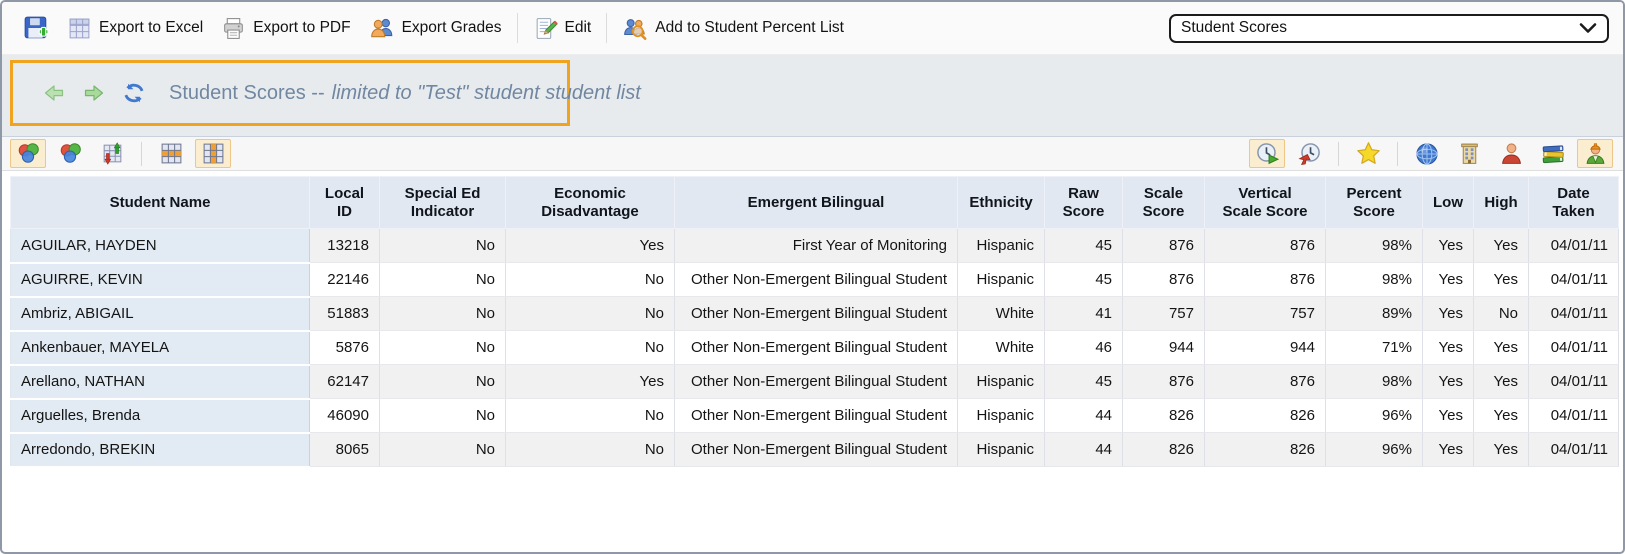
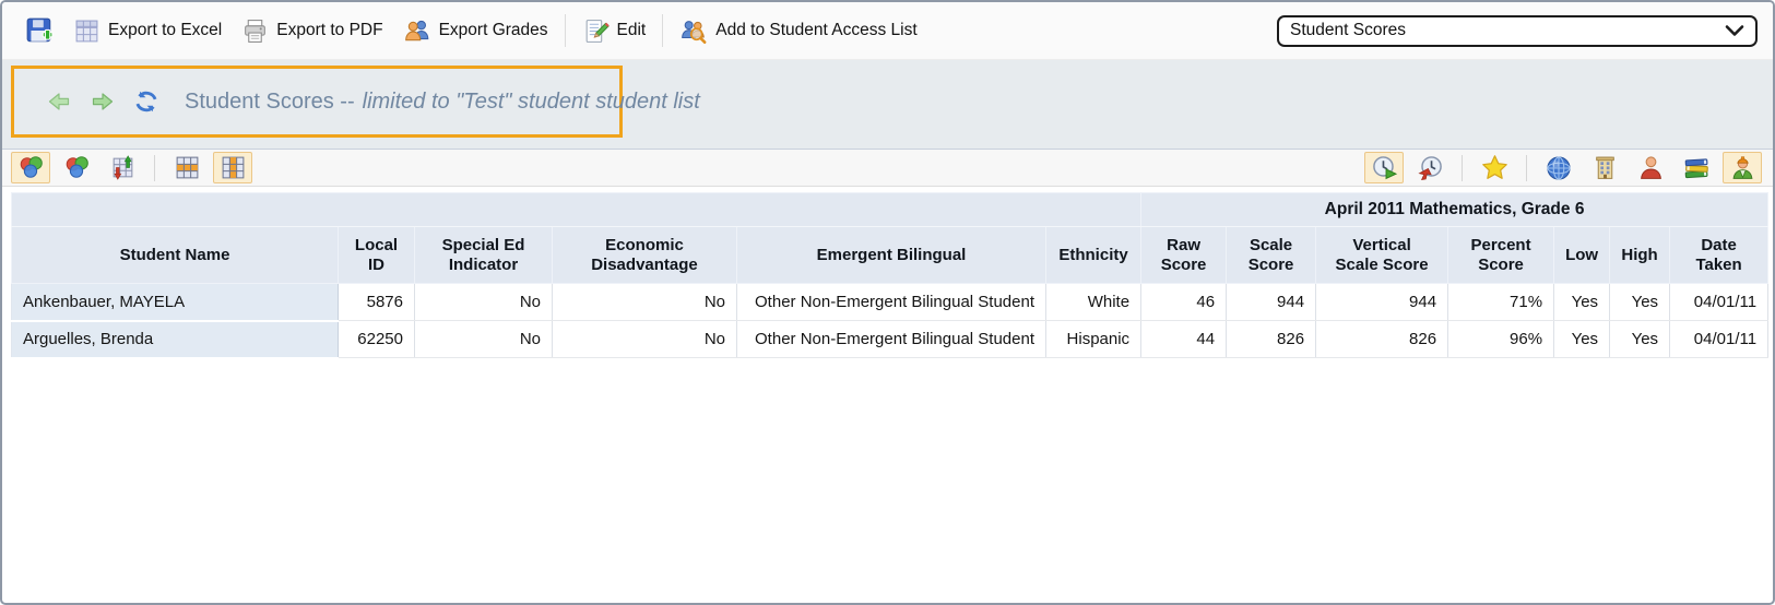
  Export to Excel
  Export to PDF
  Export Grades
  Edit
- Add to Student Percent List
+ Add to Student Access List
  Student Scores
  Student Scores -- limited to "Test" student student list
+ 	April 2011 Mathematics, Grade 6
  Student Name	Local ID	Special Ed Indicator	Economic Disadvantage	Emergent Bilingual	Ethnicity	Raw Score	Scale Score	Vertical Scale Score	Percent Score	Low	High	Date Taken
- AGUILAR, HAYDEN	13218	No	Yes	First Year of Monitoring	Hispanic	45	876	876	98%	Yes	Yes	04/01/11
- AGUIRRE, KEVIN	22146	No	No	Other Non-Emergent Bilingual Student	Hispanic	45	876	876	98%	Yes	Yes	04/01/11
- Ambriz, ABIGAIL	51883	No	No	Other Non-Emergent Bilingual Student	White	41	757	757	89%	Yes	No	04/01/11
  Ankenbauer, MAYELA	5876	No	No	Other Non-Emergent Bilingual Student	White	46	944	944	71%	Yes	Yes	04/01/11
- Arellano, NATHAN	62147	No	Yes	Other Non-Emergent Bilingual Student	Hispanic	45	876	876	98%	Yes	Yes	04/01/11
- Arguelles, Brenda	46090	No	No	Other Non-Emergent Bilingual Student	Hispanic	44	826	826	96%	Yes	Yes	04/01/11
+ Arguelles, Brenda	62250	No	No	Other Non-Emergent Bilingual Student	Hispanic	44	826	826	96%	Yes	Yes	04/01/11
- Arredondo, BREKIN	8065	No	No	Other Non-Emergent Bilingual Student	Hispanic	44	826	826	96%	Yes	Yes	04/01/11
